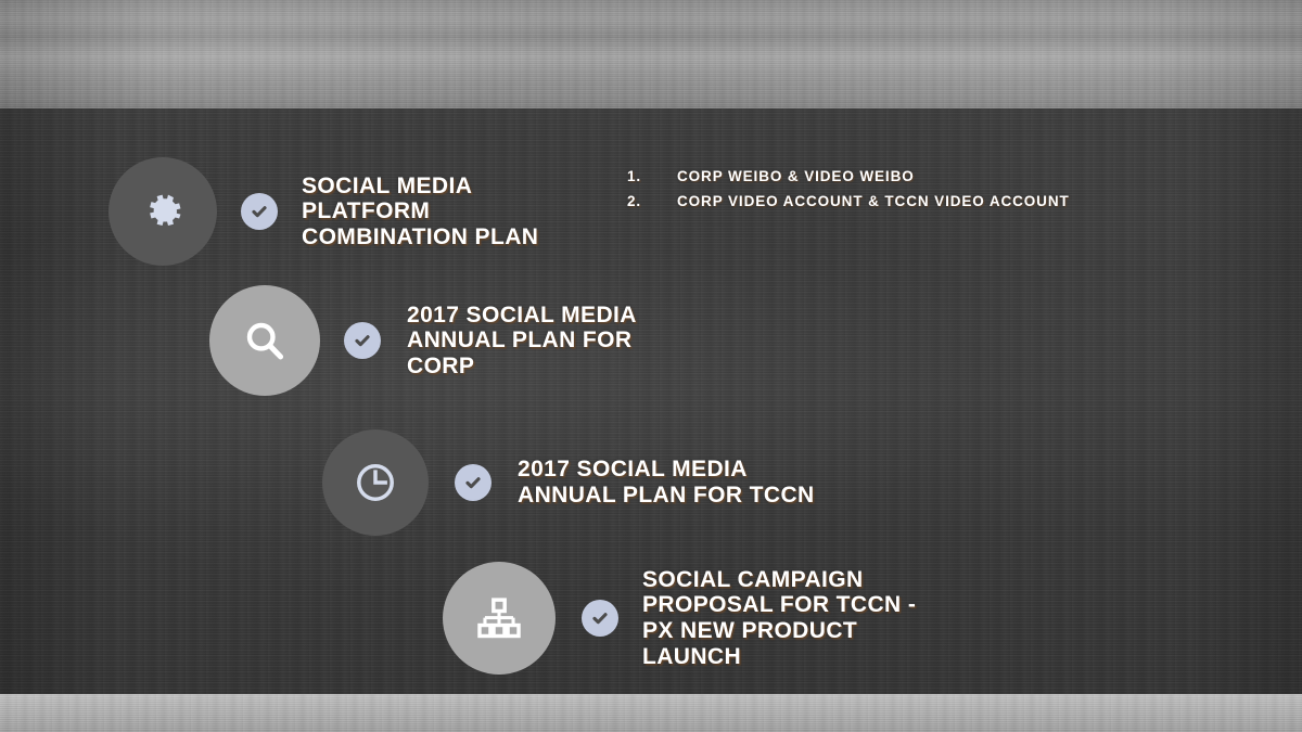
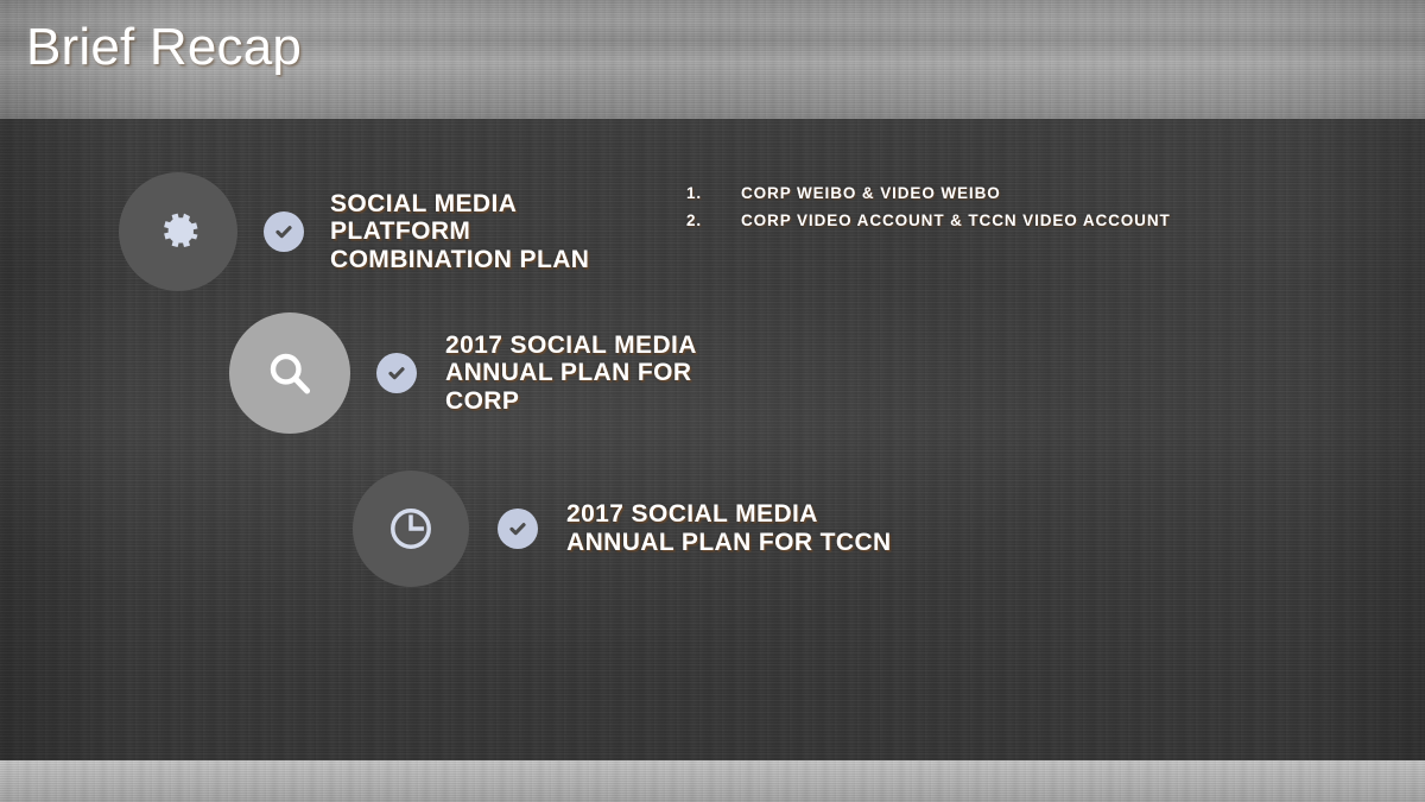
+ Brief Recap
  SOCIAL MEDIA
  PLATFORM
  COMBINATION PLAN
  1.
  CORP WEIBO & VIDEO WEIBO
  2.
  CORP VIDEO ACCOUNT & TCCN VIDEO ACCOUNT
  2017 SOCIAL MEDIA
  ANNUAL PLAN FOR
  CORP
  2017 SOCIAL MEDIA
  ANNUAL PLAN FOR TCCN
- SOCIAL CAMPAIGN
- PROPOSAL FOR TCCN -
- PX NEW PRODUCT
- LAUNCH
